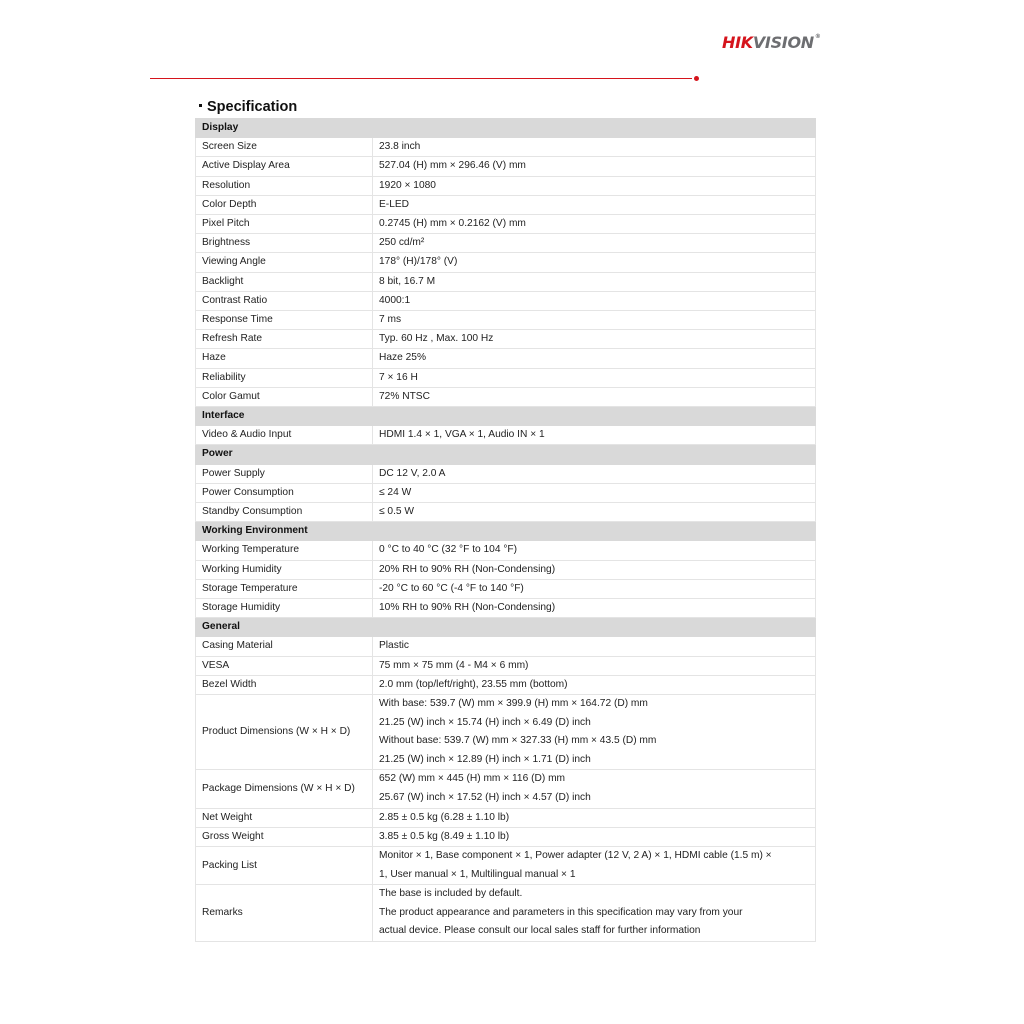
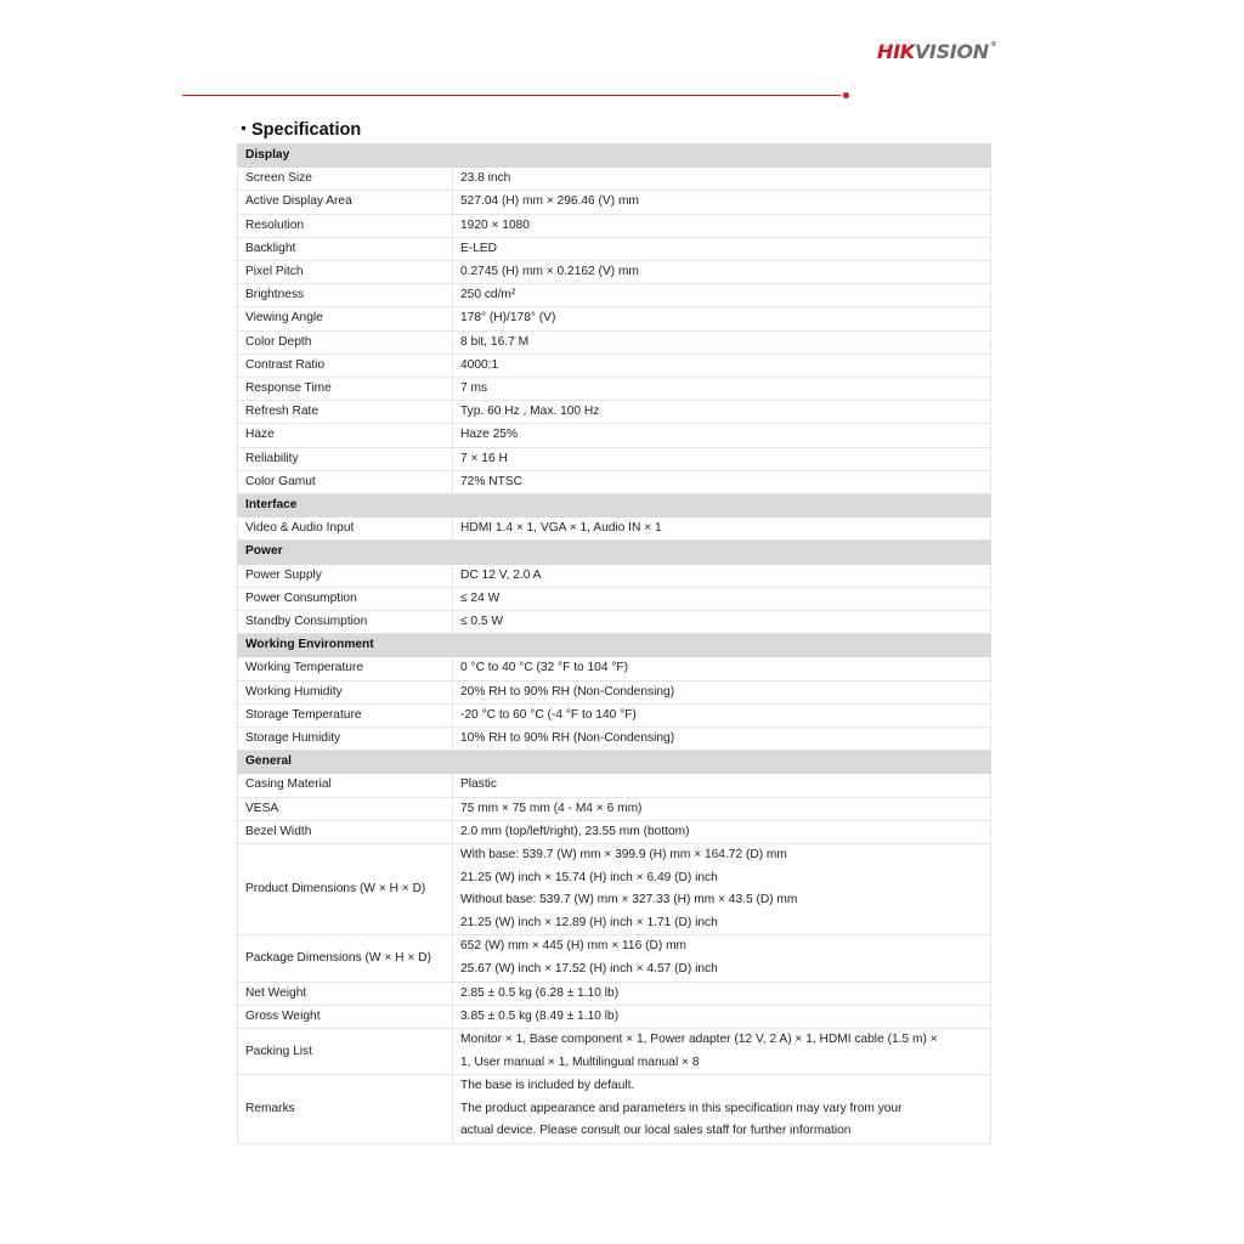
  HIKVISION
  Specification
  Display
  Screen Size	23.8 inch
  Active Display Area	527.04 (H) mm × 296.46 (V) mm
  Resolution	1920 × 1080
- Color Depth	E-LED
+ Backlight	E-LED
  Pixel Pitch	0.2745 (H) mm × 0.2162 (V) mm
  Brightness	250 cd/m²
  Viewing Angle	178° (H)/178° (V)
- Backlight	8 bit, 16.7 M
+ Color Depth	8 bit, 16.7 M
  Contrast Ratio	4000:1
  Response Time	7 ms
  Refresh Rate	Typ. 60 Hz , Max. 100 Hz
  Haze	Haze 25%
  Reliability	7 × 16 H
  Color Gamut	72% NTSC
  Interface
  Video & Audio Input	HDMI 1.4 × 1, VGA × 1, Audio IN × 1
  Power
  Power Supply	DC 12 V, 2.0 A
  Power Consumption	≤ 24 W
  Standby Consumption	≤ 0.5 W
  Working Environment
  Working Temperature	0 °C to 40 °C (32 °F to 104 °F)
  Working Humidity	20% RH to 90% RH (Non-Condensing)
  Storage Temperature	-20 °C to 60 °C (-4 °F to 140 °F)
  Storage Humidity	10% RH to 90% RH (Non-Condensing)
  General
  Casing Material	Plastic
  VESA	75 mm × 75 mm (4 - M4 × 6 mm)
  Bezel Width	2.0 mm (top/left/right), 23.55 mm (bottom)
  Product Dimensions (W × H × D)	With base: 539.7 (W) mm × 399.9 (H) mm × 164.72 (D) mm21.25 (W) inch × 15.74 (H) inch × 6.49 (D) inchWithout base: 539.7 (W) mm × 327.33 (H) mm × 43.5 (D) mm21.25 (W) inch × 12.89 (H) inch × 1.71 (D) inch
  Package Dimensions (W × H × D)	652 (W) mm × 445 (H) mm × 116 (D) mm25.67 (W) inch × 17.52 (H) inch × 4.57 (D) inch
  Net Weight	2.85 ± 0.5 kg (6.28 ± 1.10 lb)
  Gross Weight	3.85 ± 0.5 kg (8.49 ± 1.10 lb)
- Packing List	Monitor × 1, Base component × 1, Power adapter (12 V, 2 A) × 1, HDMI cable (1.5 m) ×1, User manual × 1, Multilingual manual × 1
+ Packing List	Monitor × 1, Base component × 1, Power adapter (12 V, 2 A) × 1, HDMI cable (1.5 m) ×1, User manual × 1, Multilingual manual × 8
  Remarks	The base is included by default.The product appearance and parameters in this specification may vary from youractual device. Please consult our local sales staff for further information
